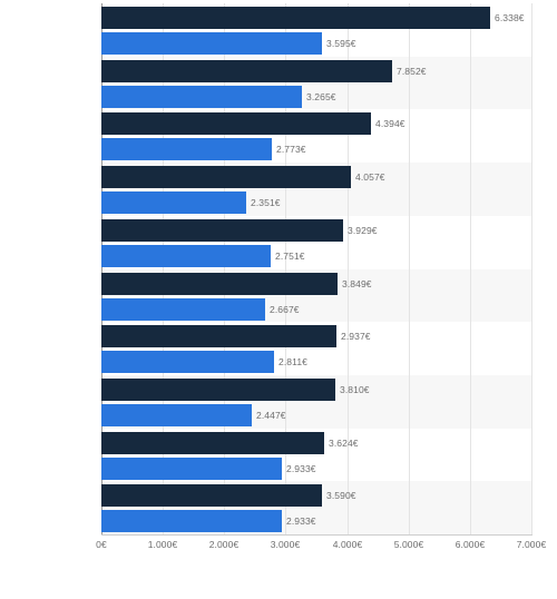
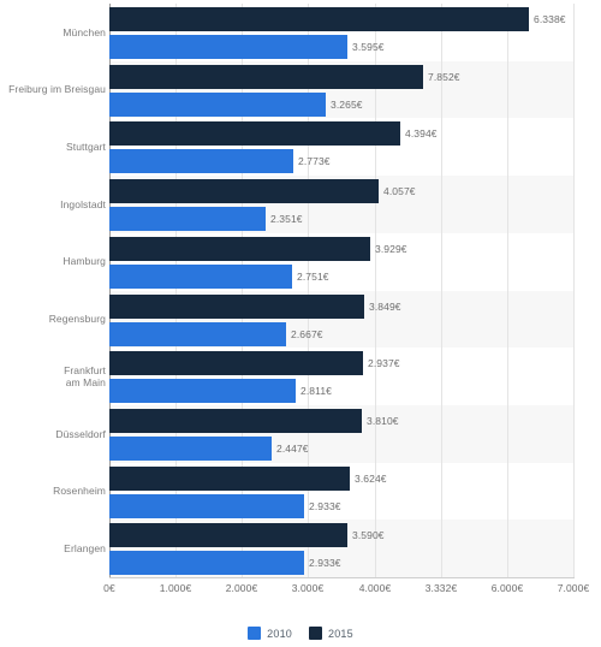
+ München
+ Freiburg im Breisgau
+ Stuttgart
+ Ingolstadt
+ Hamburg
+ Regensburg
+ Frankfurt
+ am Main
+ Düsseldorf
+ Rosenheim
+ Erlangen
  6.338€
  3.595€
  7.852€
  3.265€
  4.394€
  2.773€
  4.057€
  2.351€
  3.929€
  2.751€
  3.849€
  2.667€
  2.937€
  2.811€
  3.810€
  2.447€
  3.624€
  2.933€
  3.590€
  2.933€
  0€
  1.000€
  2.000€
  3.000€
  4.000€
- 5.000€
+ 3.332€
  6.000€
  7.000€
+ 2010
+ 2015
